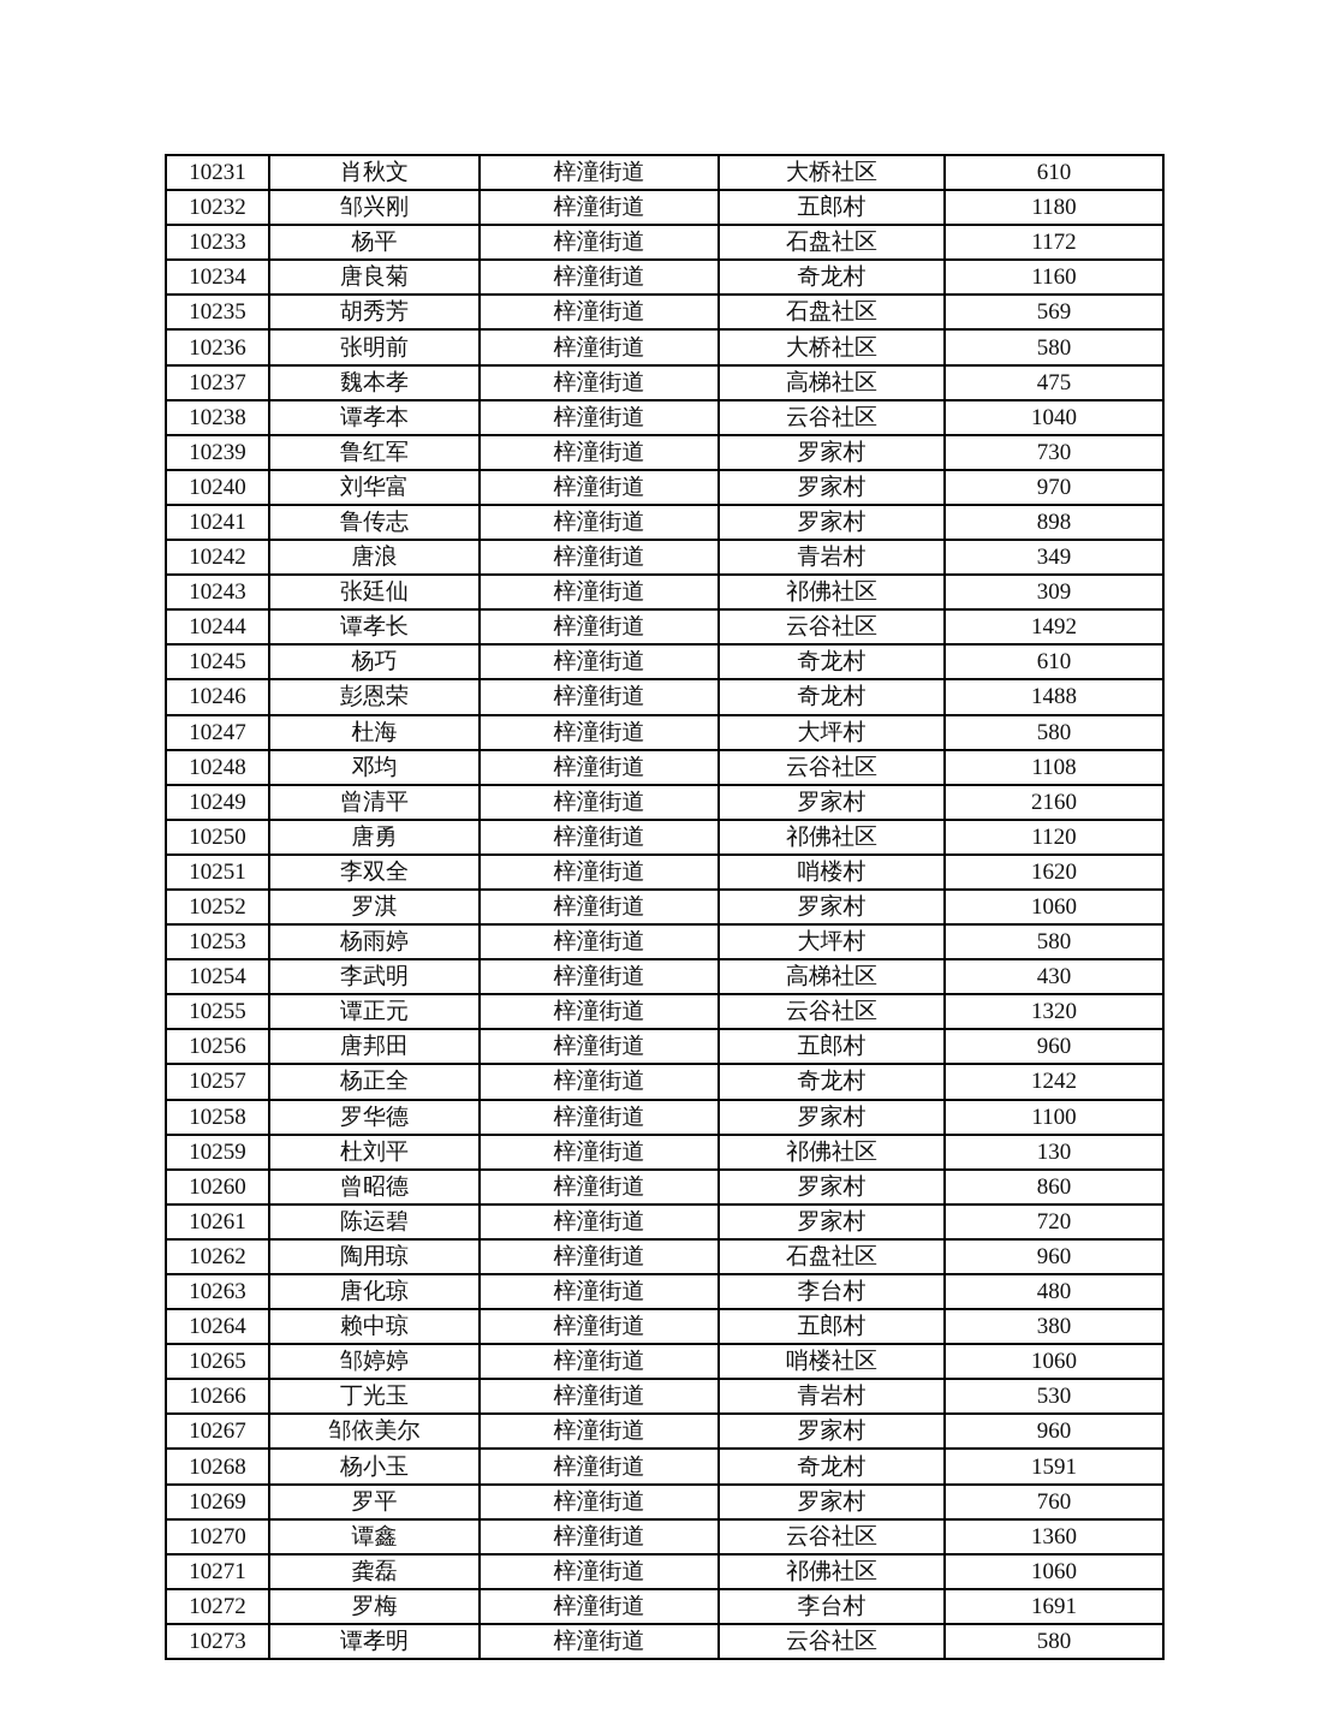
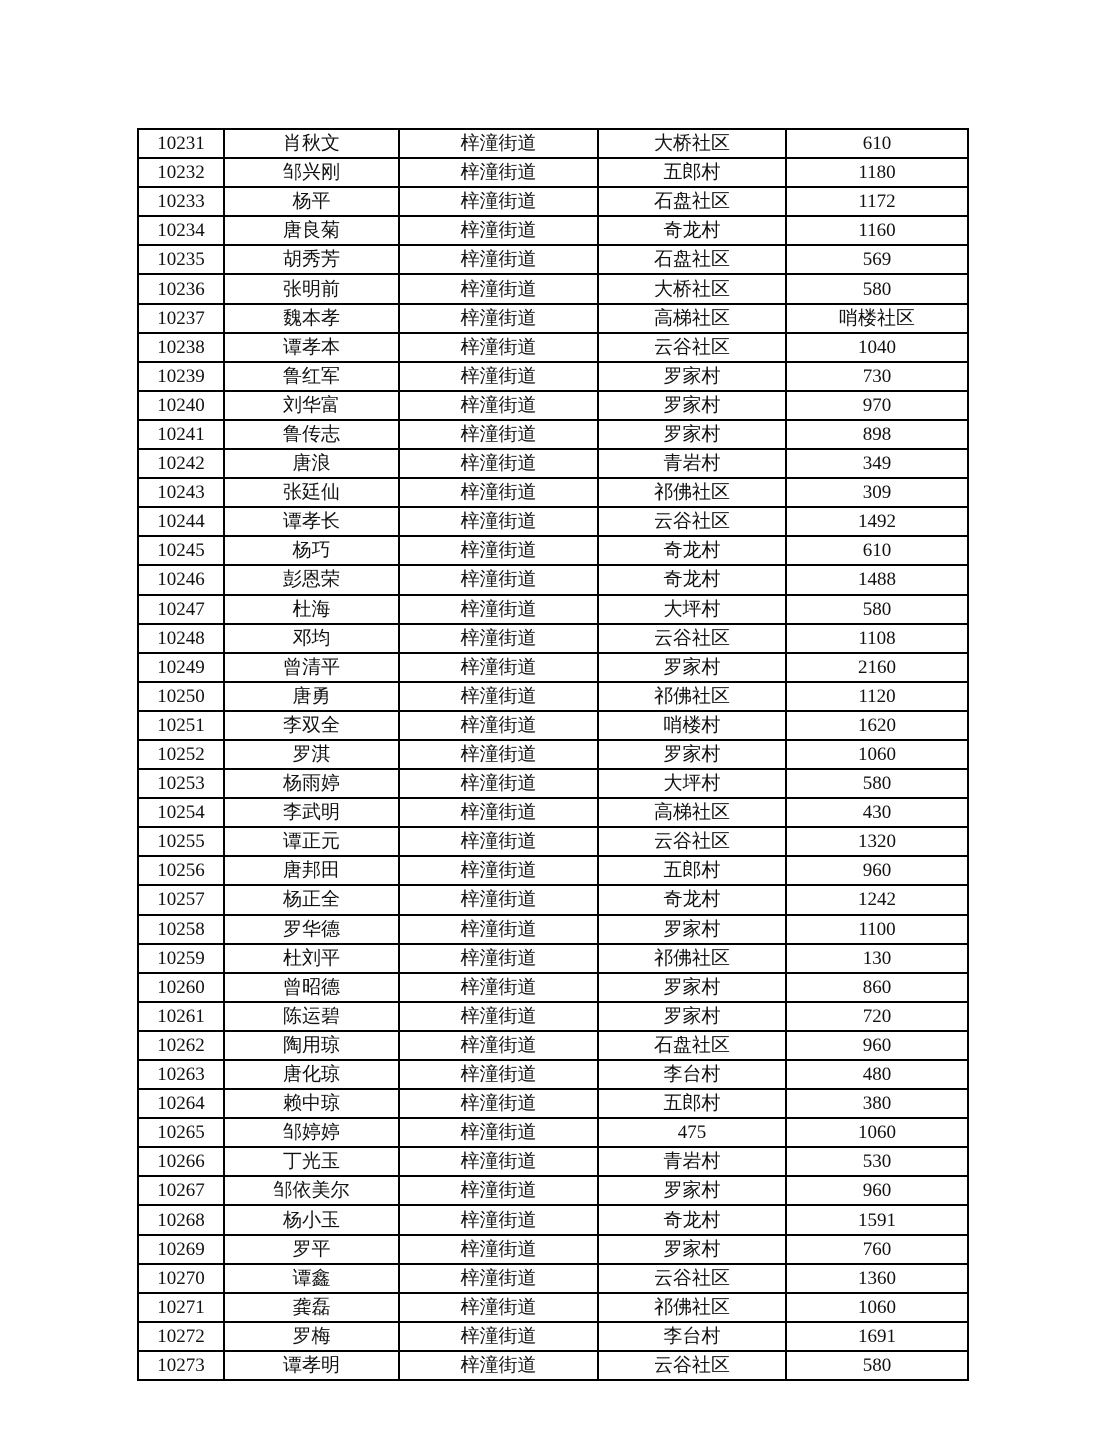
  10231	肖秋文	梓潼街道	大桥社区	610
  10232	邹兴刚	梓潼街道	五郎村	1180
  10233	杨平	梓潼街道	石盘社区	1172
  10234	唐良菊	梓潼街道	奇龙村	1160
  10235	胡秀芳	梓潼街道	石盘社区	569
  10236	张明前	梓潼街道	大桥社区	580
- 10237	魏本孝	梓潼街道	高梯社区	475
+ 10237	魏本孝	梓潼街道	高梯社区	哨楼社区
  10238	谭孝本	梓潼街道	云谷社区	1040
  10239	鲁红军	梓潼街道	罗家村	730
  10240	刘华富	梓潼街道	罗家村	970
  10241	鲁传志	梓潼街道	罗家村	898
  10242	唐浪	梓潼街道	青岩村	349
  10243	张廷仙	梓潼街道	祁佛社区	309
  10244	谭孝长	梓潼街道	云谷社区	1492
  10245	杨巧	梓潼街道	奇龙村	610
  10246	彭恩荣	梓潼街道	奇龙村	1488
  10247	杜海	梓潼街道	大坪村	580
  10248	邓均	梓潼街道	云谷社区	1108
  10249	曾清平	梓潼街道	罗家村	2160
  10250	唐勇	梓潼街道	祁佛社区	1120
  10251	李双全	梓潼街道	哨楼村	1620
  10252	罗淇	梓潼街道	罗家村	1060
  10253	杨雨婷	梓潼街道	大坪村	580
  10254	李武明	梓潼街道	高梯社区	430
  10255	谭正元	梓潼街道	云谷社区	1320
  10256	唐邦田	梓潼街道	五郎村	960
  10257	杨正全	梓潼街道	奇龙村	1242
  10258	罗华德	梓潼街道	罗家村	1100
  10259	杜刘平	梓潼街道	祁佛社区	130
  10260	曾昭德	梓潼街道	罗家村	860
  10261	陈运碧	梓潼街道	罗家村	720
  10262	陶用琼	梓潼街道	石盘社区	960
  10263	唐化琼	梓潼街道	李台村	480
  10264	赖中琼	梓潼街道	五郎村	380
- 10265	邹婷婷	梓潼街道	哨楼社区	1060
+ 10265	邹婷婷	梓潼街道	475	1060
  10266	丁光玉	梓潼街道	青岩村	530
  10267	邹依美尔	梓潼街道	罗家村	960
  10268	杨小玉	梓潼街道	奇龙村	1591
  10269	罗平	梓潼街道	罗家村	760
  10270	谭鑫	梓潼街道	云谷社区	1360
  10271	龚磊	梓潼街道	祁佛社区	1060
  10272	罗梅	梓潼街道	李台村	1691
  10273	谭孝明	梓潼街道	云谷社区	580
